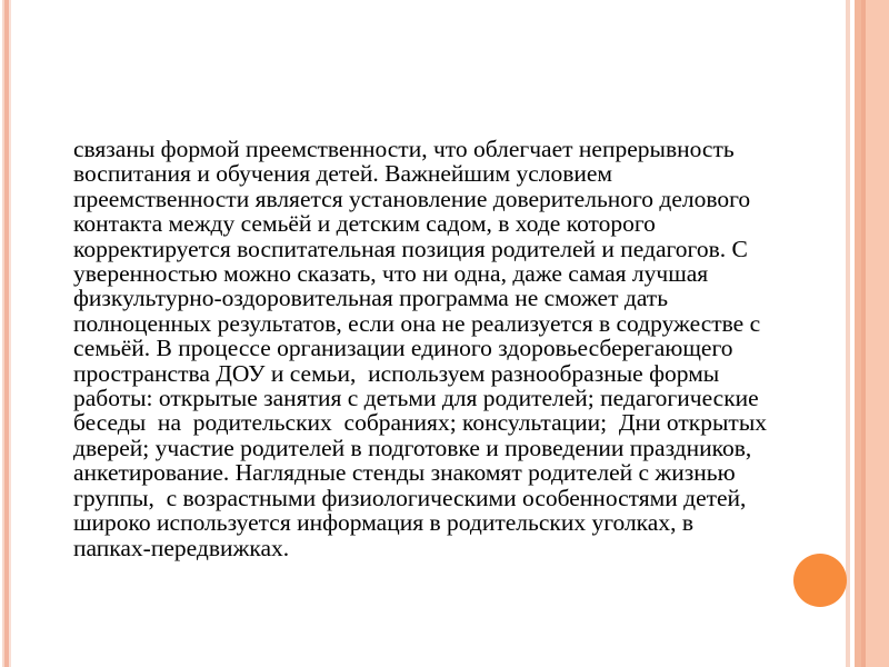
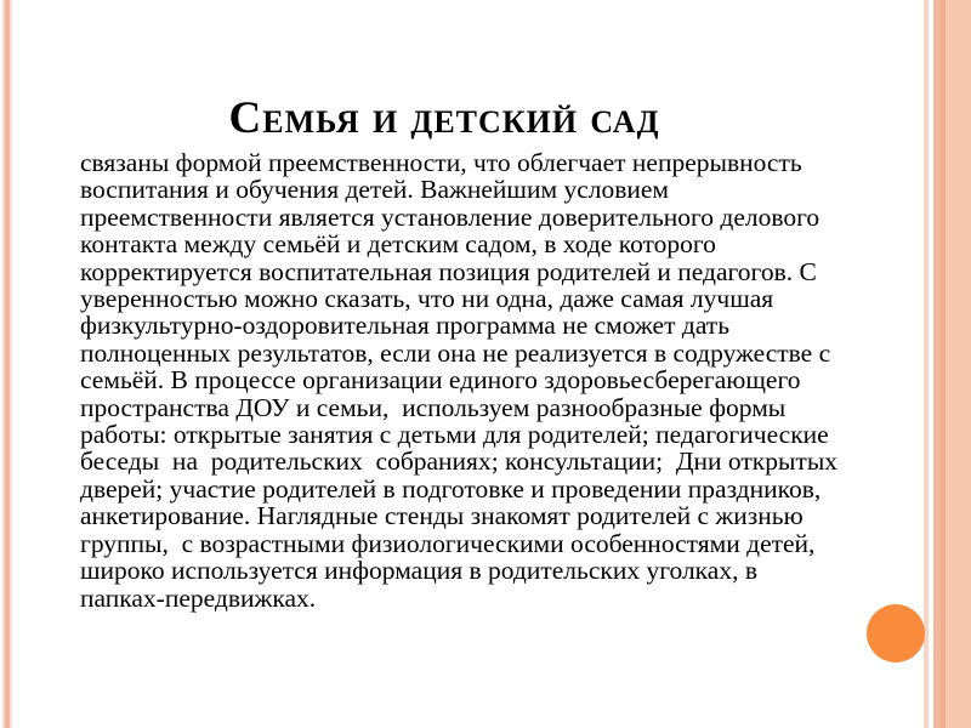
+ Семья и детский сад
  связаны формой преемственности, что облегчает непрерывность
  воспитания и обучения детей. Важнейшим условием
  преемственности является установление доверительного делового
  контакта между семьёй и детским садом, в ходе которого
  корректируется воспитательная позиция родителей и педагогов. С
  уверенностью можно сказать, что ни одна, даже самая лучшая
  физкультурно-оздоровительная программа не сможет дать
  полноценных результатов, если она не реализуется в содружестве с
  семьёй. В процессе организации единого здоровьесберегающего
  пространства ДОУ и семьи, используем разнообразные формы
  работы: открытые занятия с детьми для родителей; педагогические
  беседы на родительских собраниях; консультации; Дни открытых
  дверей; участие родителей в подготовке и проведении праздников,
  анкетирование. Наглядные стенды знакомят родителей с жизнью
  группы, с возрастными физиологическими особенностями детей,
  широко используется информация в родительских уголках, в
  папках-передвижках.
